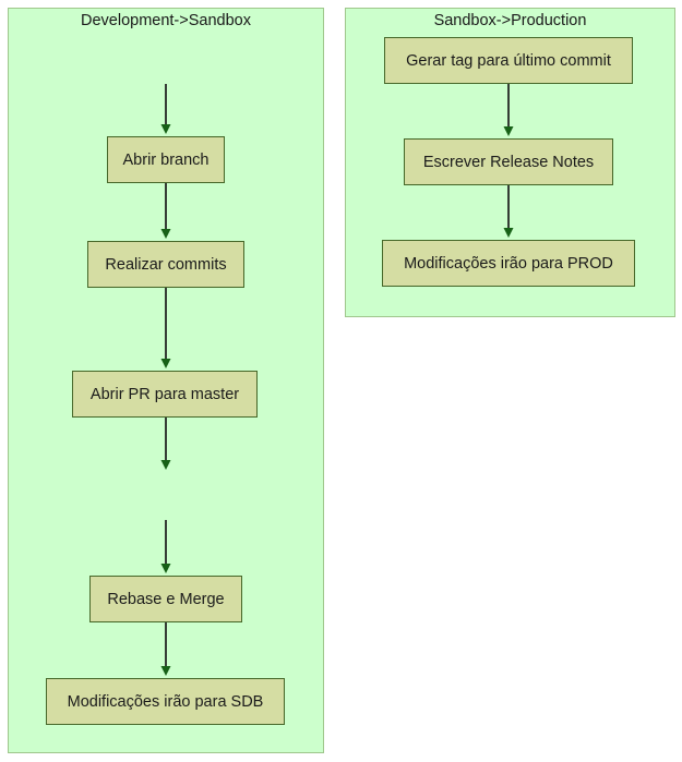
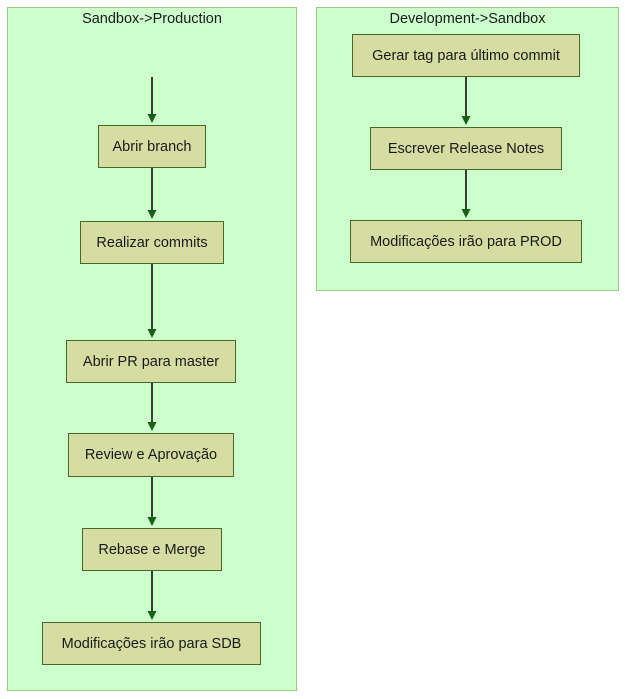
- Development->Sandbox
+ Sandbox->Production
  Abrir branch
  Realizar commits
  Abrir PR para master
+ Review e Aprovação
  Rebase e Merge
  Modificações irão para SDB
- Sandbox->Production
+ Development->Sandbox
  Gerar tag para último commit
  Escrever Release Notes
  Modificações irão para PROD
